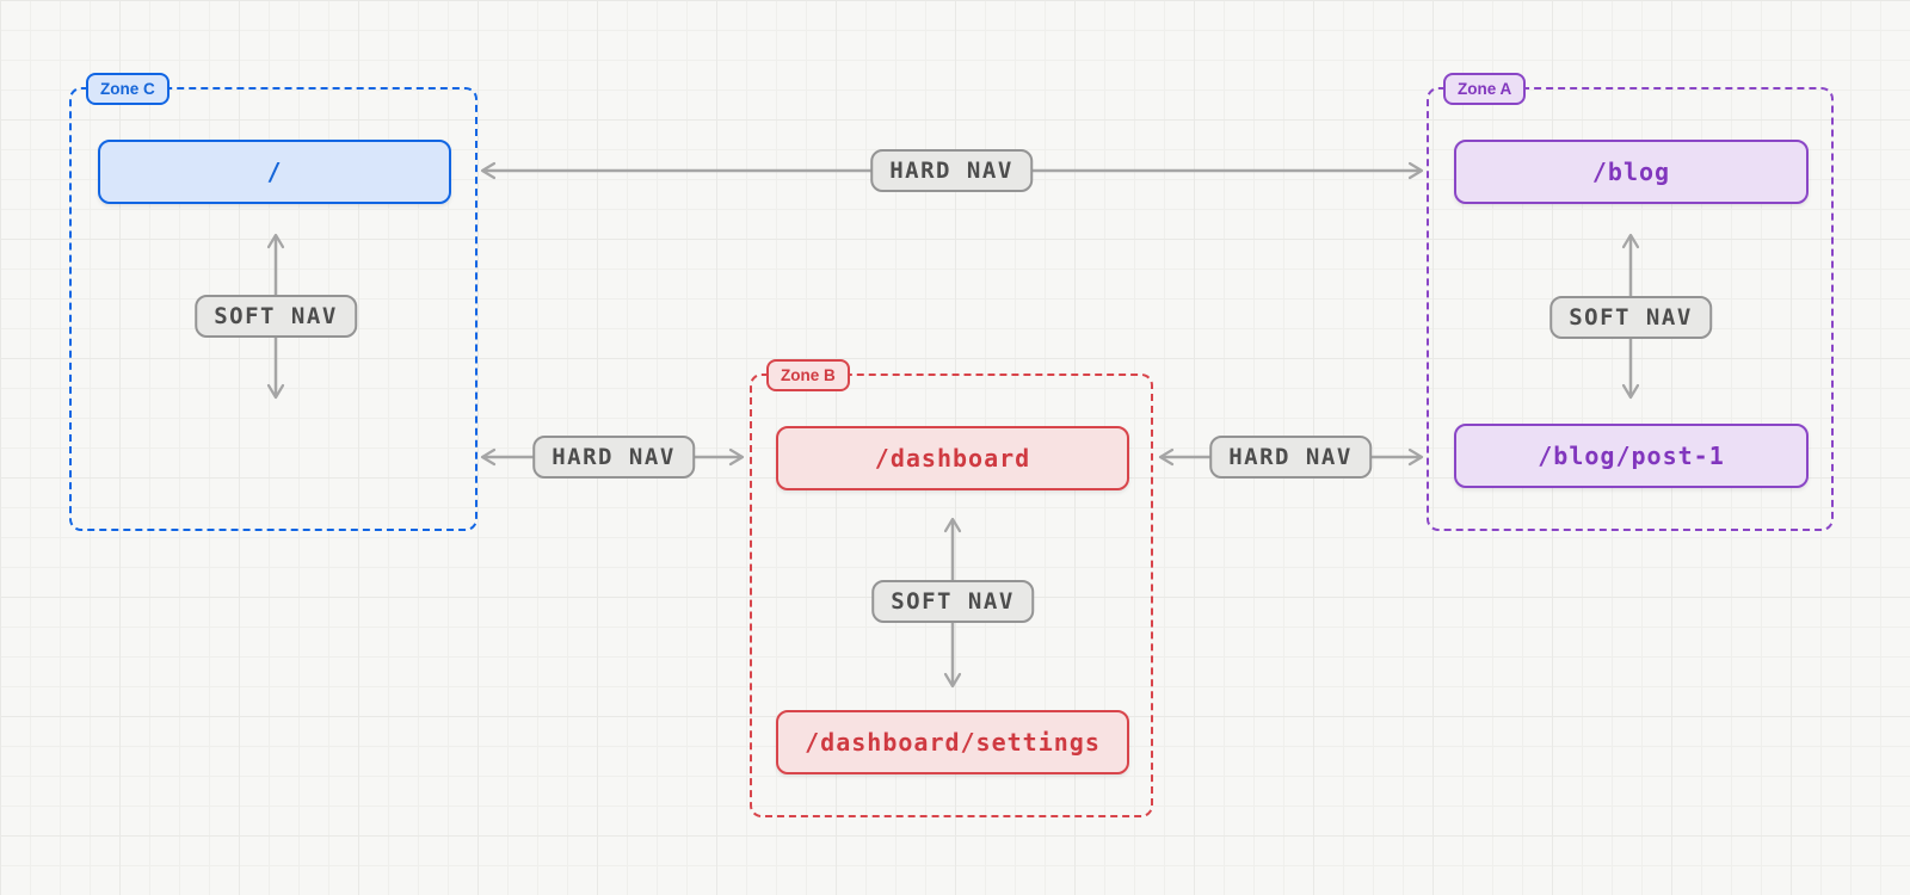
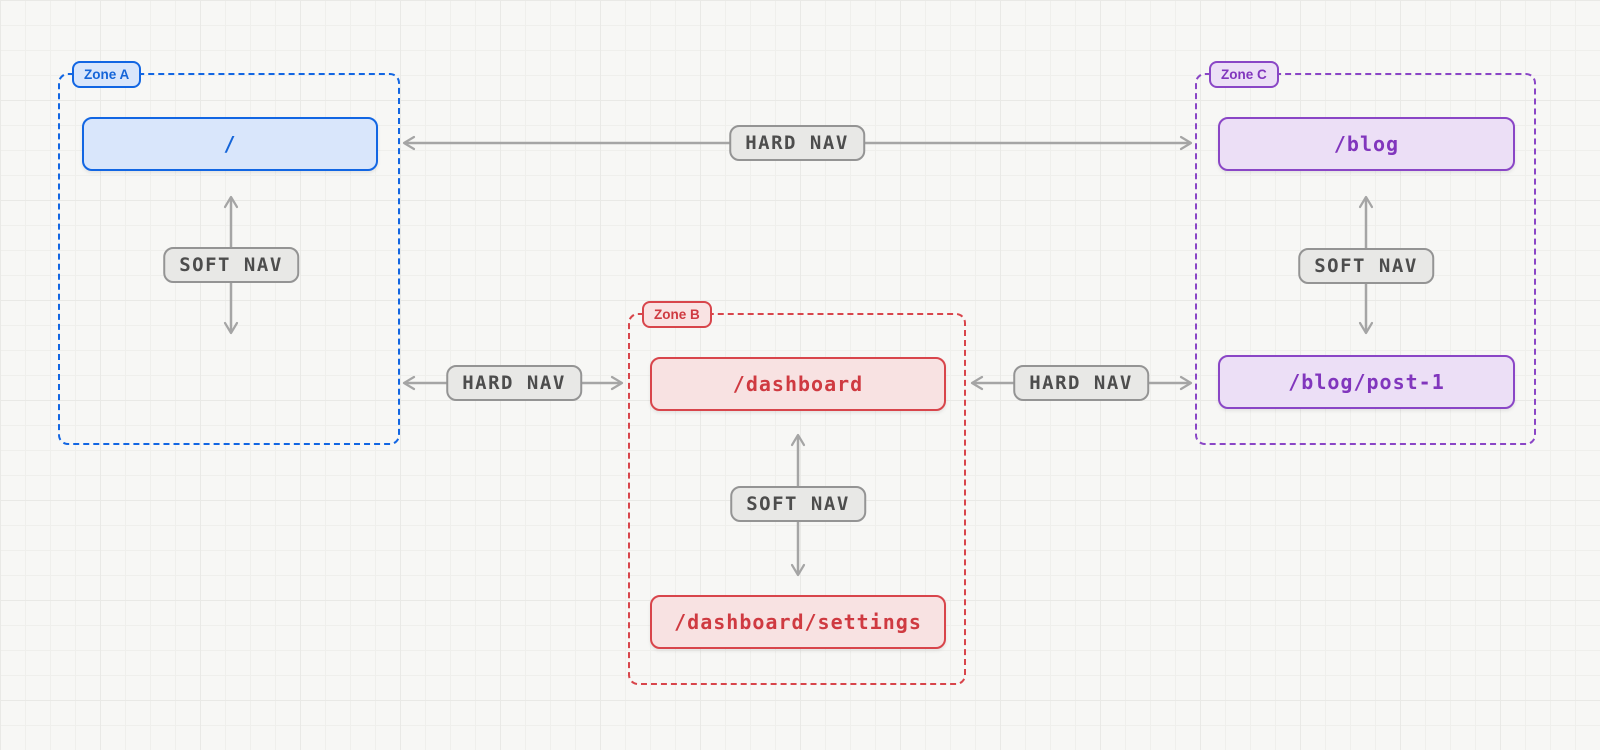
- Zone C
+ Zone A
  Zone B
- Zone A
+ Zone C
  /
  /dashboard
  /dashboard/settings
  /blog
  /blog/post-1
  HARD NAV
  HARD NAV
  HARD NAV
  SOFT NAV
  SOFT NAV
  SOFT NAV
